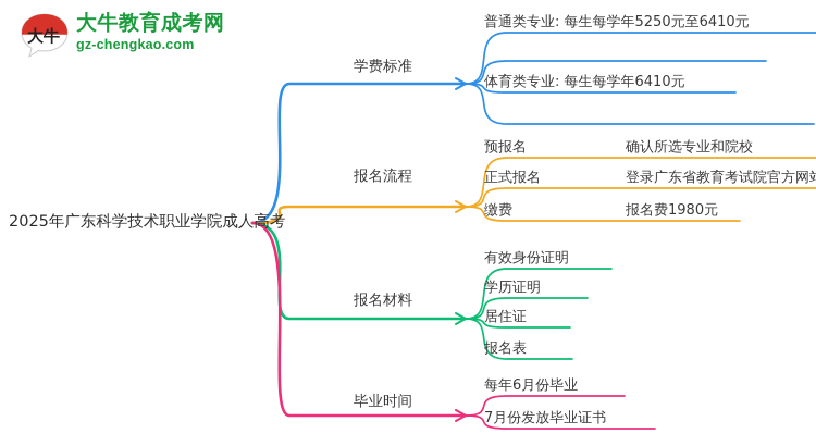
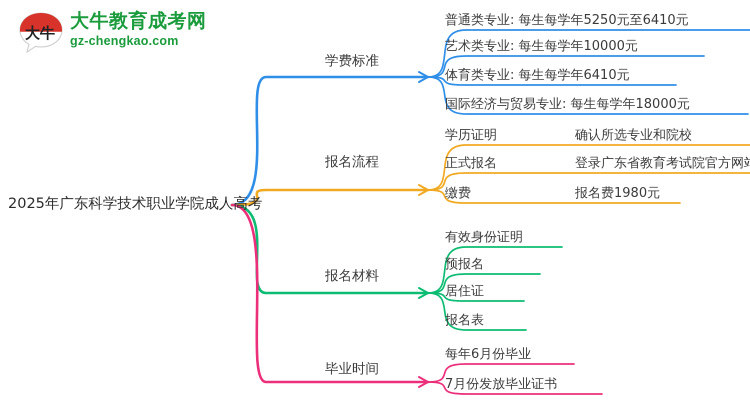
  大牛
  大牛教育成考网
  gz-chengkao.com
  2025年广东科学技术职业学院成人高考
  学费标准
  普通类专业: 每生每学年5250元至6410元
+ 艺术类专业: 每生每学年10000元
  体育类专业: 每生每学年6410元
+ 国际经济与贸易专业: 每生每学年18000元
  报名流程
- 预报名
+ 学历证明
  确认所选专业和院校
  正式报名
  登录广东省教育考试院官方网
  缴费
  报名费1980元
  报名材料
  有效身份证明
- 学历证明
+ 预报名
  居住证
  报名表
  毕业时间
  每年6月份毕业
  7月份发放毕业证书
